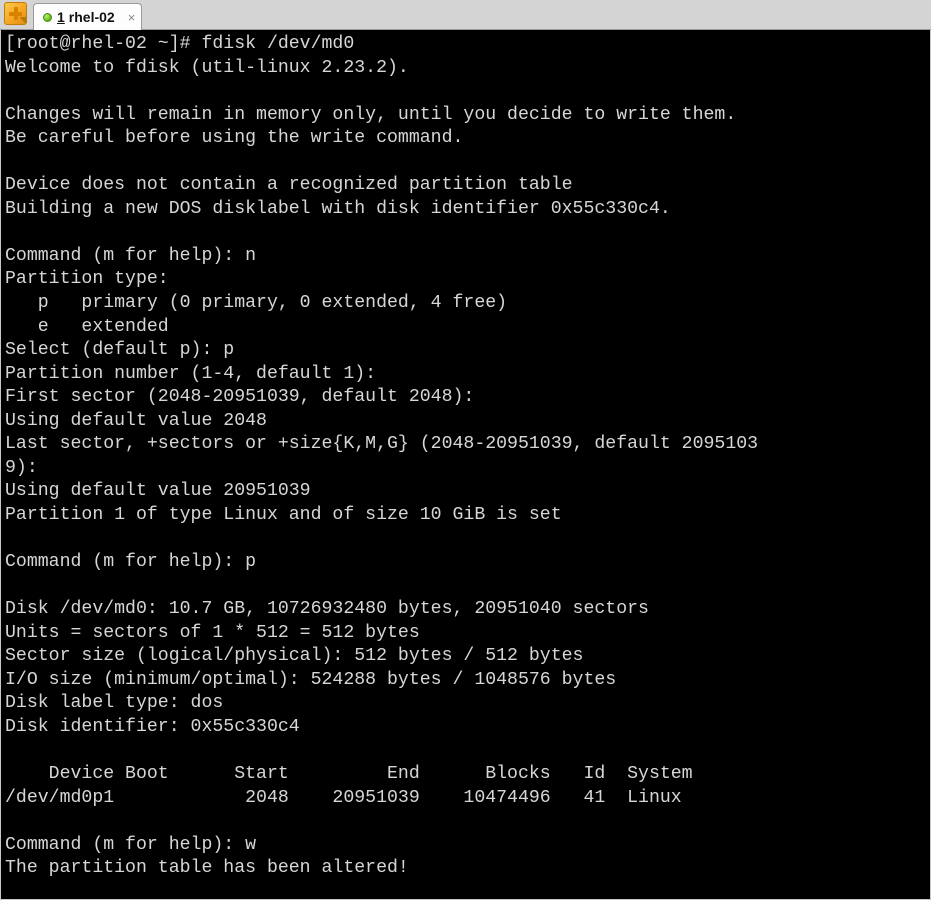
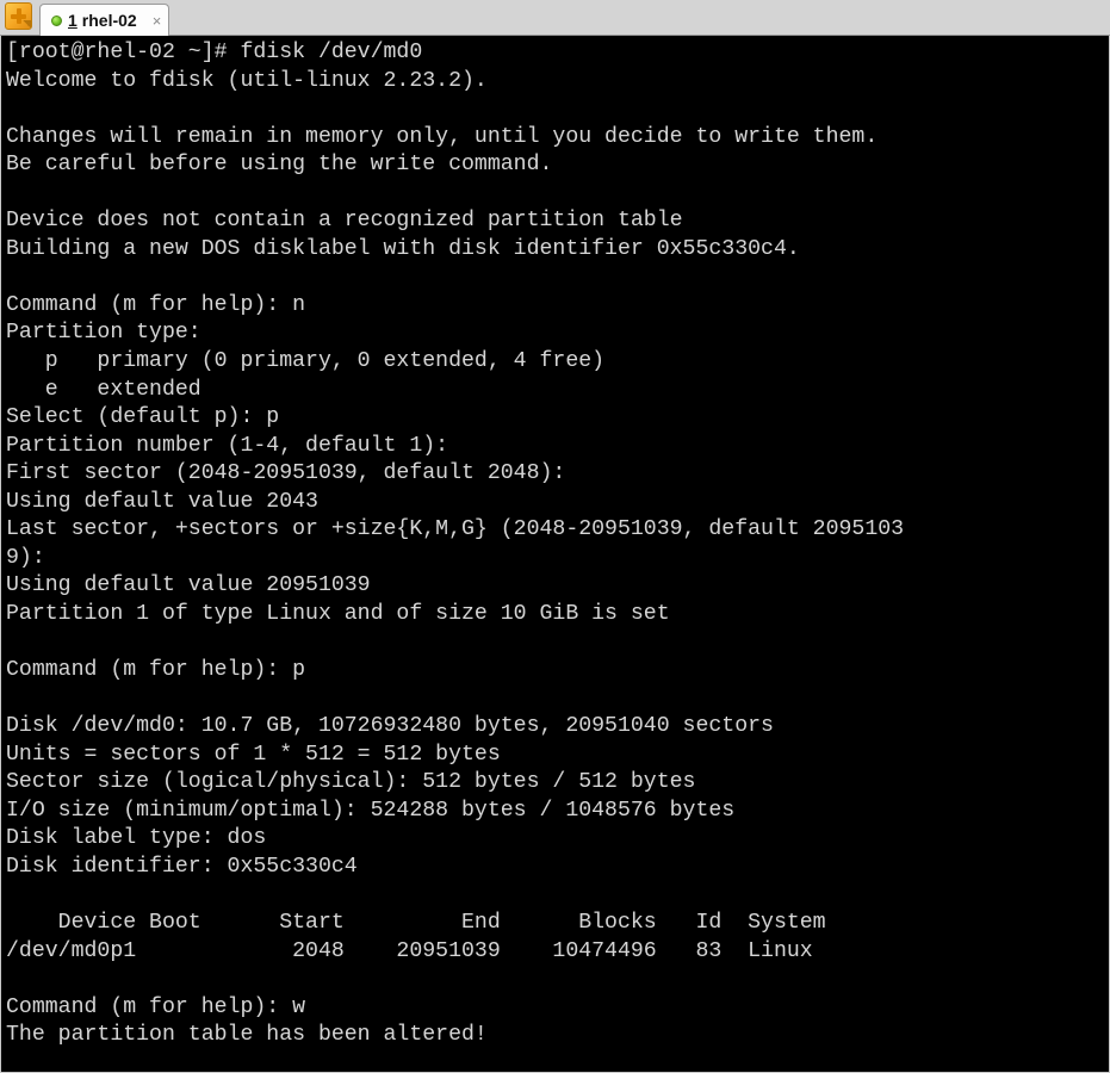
  1
  rhel-02
  ×
  [root@rhel-02 ~]# fdisk /dev/md0
  Welcome to fdisk (util-linux 2.23.2).
  Changes will remain in memory only, until you decide to write them.
  Be careful before using the write command.
  Device does not contain a recognized partition table
  Building a new DOS disklabel with disk identifier 0x55c330c4.
  Command (m for help): n
  Partition type:
  p primary (0 primary, 0 extended, 4 free)
  e extended
  Select (default p): p
  Partition number (1-4, default 1):
  First sector (2048-20951039, default 2048):
- Using default value 2048
+ Using default value 2043
  Last sector, +sectors or +size{K,M,G} (2048-20951039, default 2095103
  9):
  Using default value 20951039
  Partition 1 of type Linux and of size 10 GiB is set
  Command (m for help): p
  Disk /dev/md0: 10.7 GB, 10726932480 bytes, 20951040 sectors
  Units = sectors of 1 * 512 = 512 bytes
  Sector size (logical/physical): 512 bytes / 512 bytes
  I/O size (minimum/optimal): 524288 bytes / 1048576 bytes
  Disk label type: dos
  Disk identifier: 0x55c330c4
  Device Boot Start End Blocks Id System
- /dev/md0p1 2048 20951039 10474496 41 Linux
+ /dev/md0p1 2048 20951039 10474496 83 Linux
  Command (m for help): w
  The partition table has been altered!
